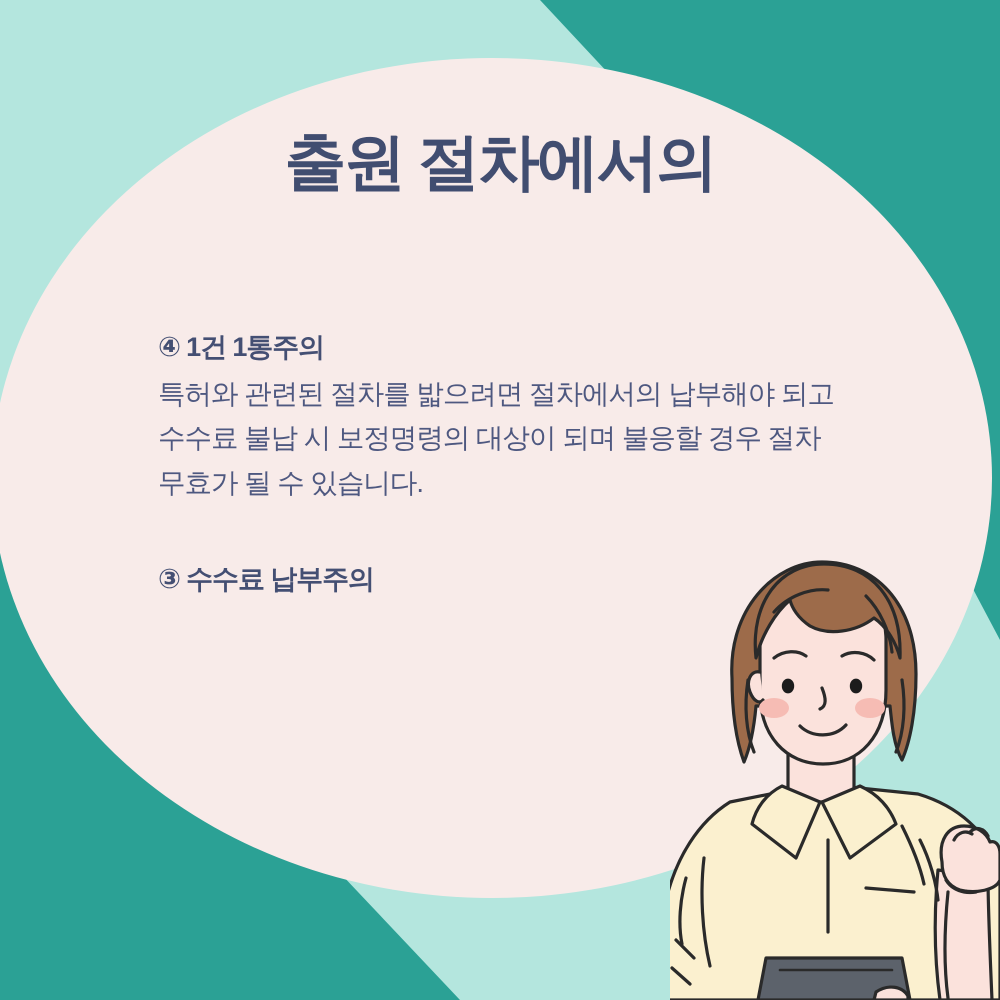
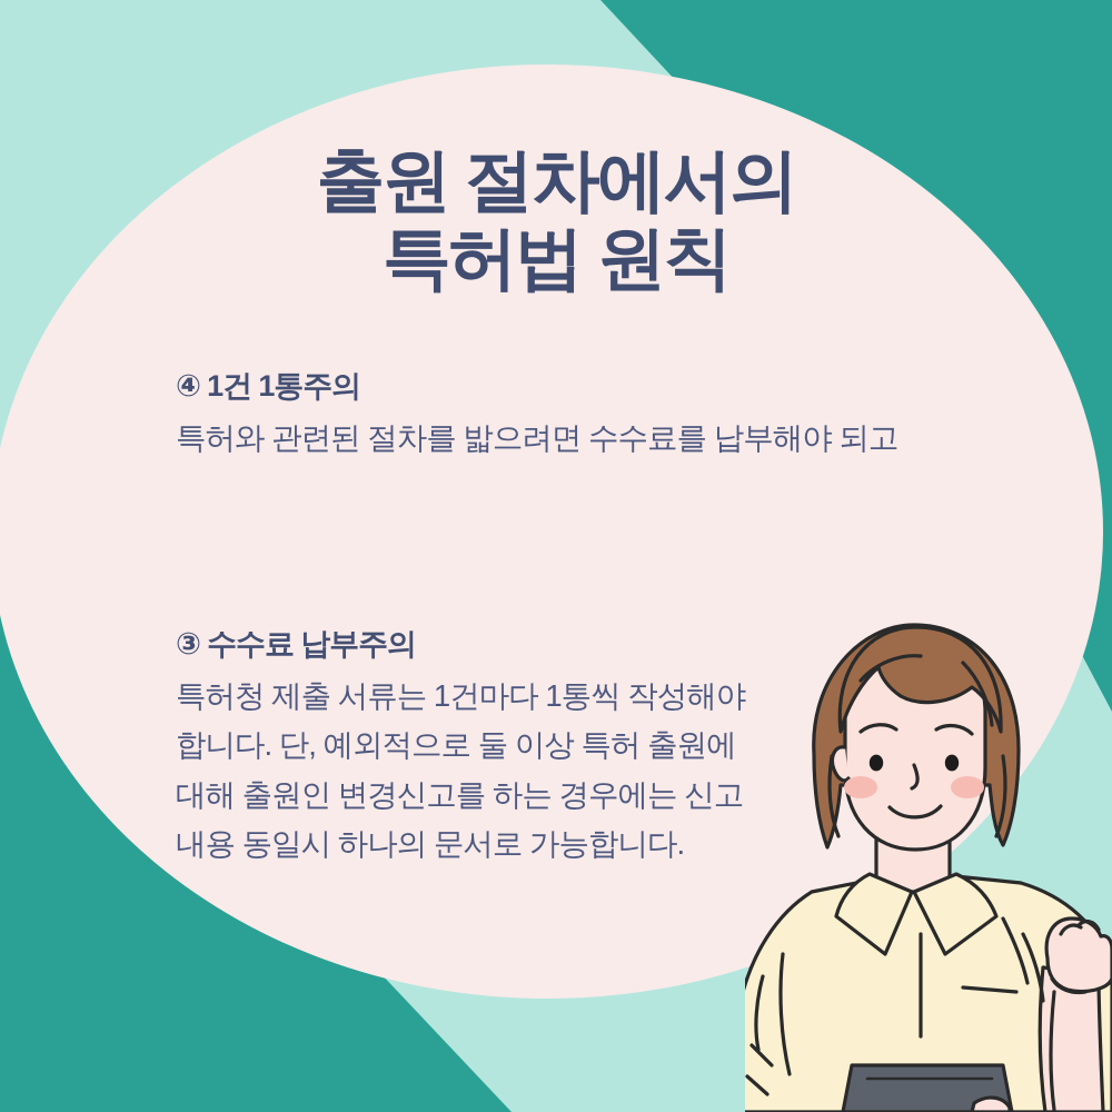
  출원 절차에서의
+ 특허법 원칙
  ④ 1건 1통주의
- 특허와 관련된 절차를 밟으려면 절차에서의 납부해야 되고
+ 특허와 관련된 절차를 밟으려면 수수료를 납부해야 되고
- 수수료 불납 시 보정명령의 대상이 되며 불응할 경우 절차
- 무효가 될 수 있습니다.
  ③ 수수료 납부주의
+ 특허청 제출 서류는 1건마다 1통씩 작성해야
+ 합니다. 단, 예외적으로 둘 이상 특허 출원에
+ 대해 출원인 변경신고를 하는 경우에는 신고
+ 내용 동일시 하나의 문서로 가능합니다.
